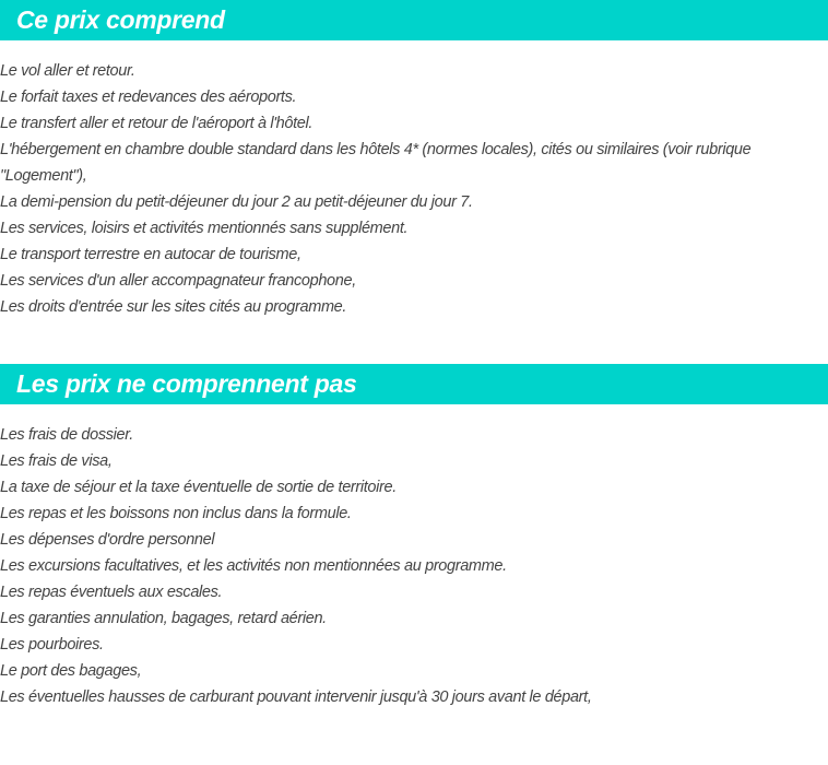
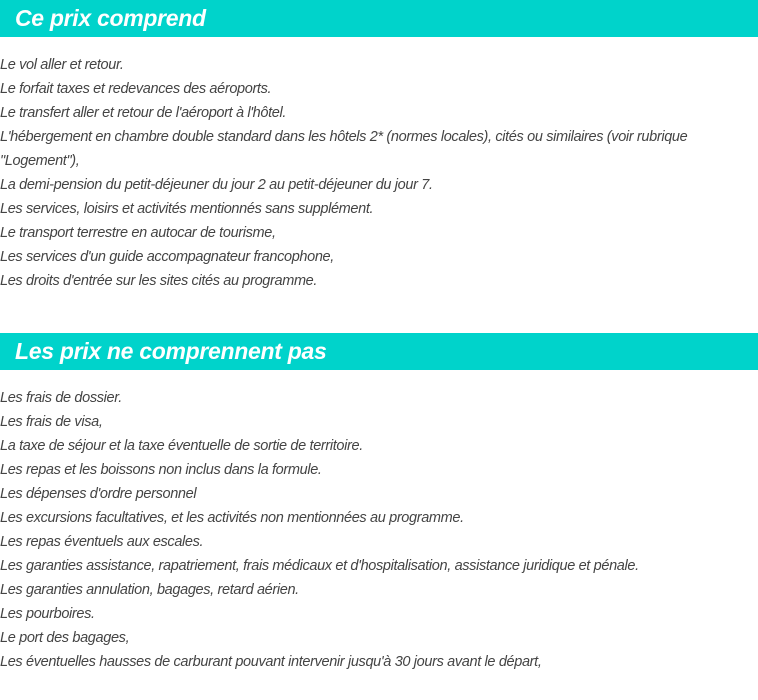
  Ce prix comprend
  Le vol aller et retour.
  Le forfait taxes et redevances des aéroports.
  Le transfert aller et retour de l'aéroport à l'hôtel.
- L'hébergement en chambre double standard dans les hôtels 4* (normes locales), cités ou similaires (voir rubrique "Logement"),
+ L'hébergement en chambre double standard dans les hôtels 2* (normes locales), cités ou similaires (voir rubrique "Logement"),
  La demi-pension du petit-déjeuner du jour 2 au petit-déjeuner du jour 7.
  Les services, loisirs et activités mentionnés sans supplément.
  Le transport terrestre en autocar de tourisme,
- Les services d'un aller accompagnateur francophone,
+ Les services d'un guide accompagnateur francophone,
  Les droits d'entrée sur les sites cités au programme.
  Les prix ne comprennent pas
  Les frais de dossier.
  Les frais de visa,
  La taxe de séjour et la taxe éventuelle de sortie de territoire.
  Les repas et les boissons non inclus dans la formule.
  Les dépenses d'ordre personnel
  Les excursions facultatives, et les activités non mentionnées au programme.
  Les repas éventuels aux escales.
+ Les garanties assistance, rapatriement, frais médicaux et d'hospitalisation, assistance juridique et pénale.
  Les garanties annulation, bagages, retard aérien.
  Les pourboires.
  Le port des bagages,
  Les éventuelles hausses de carburant pouvant intervenir jusqu'à 30 jours avant le départ,
